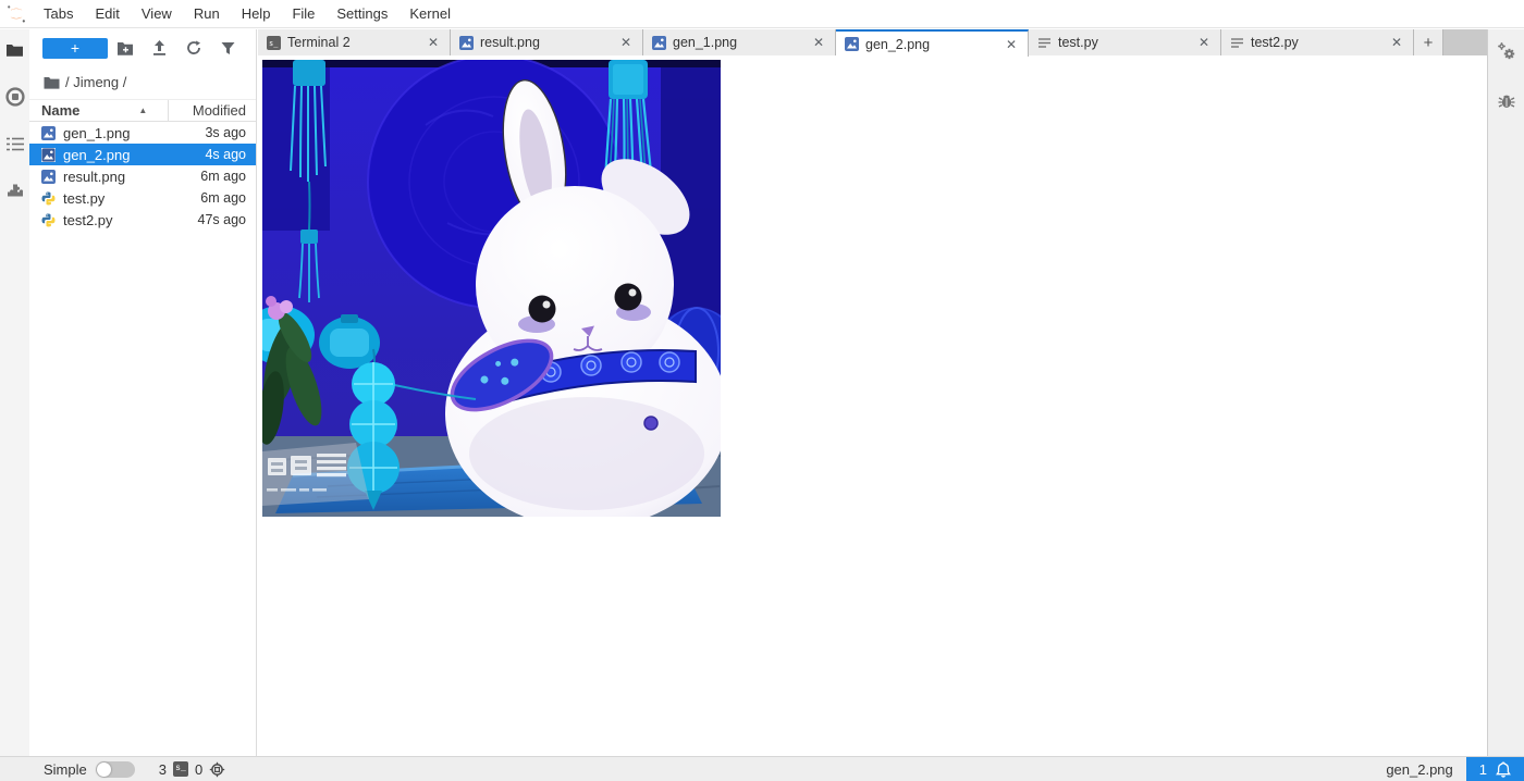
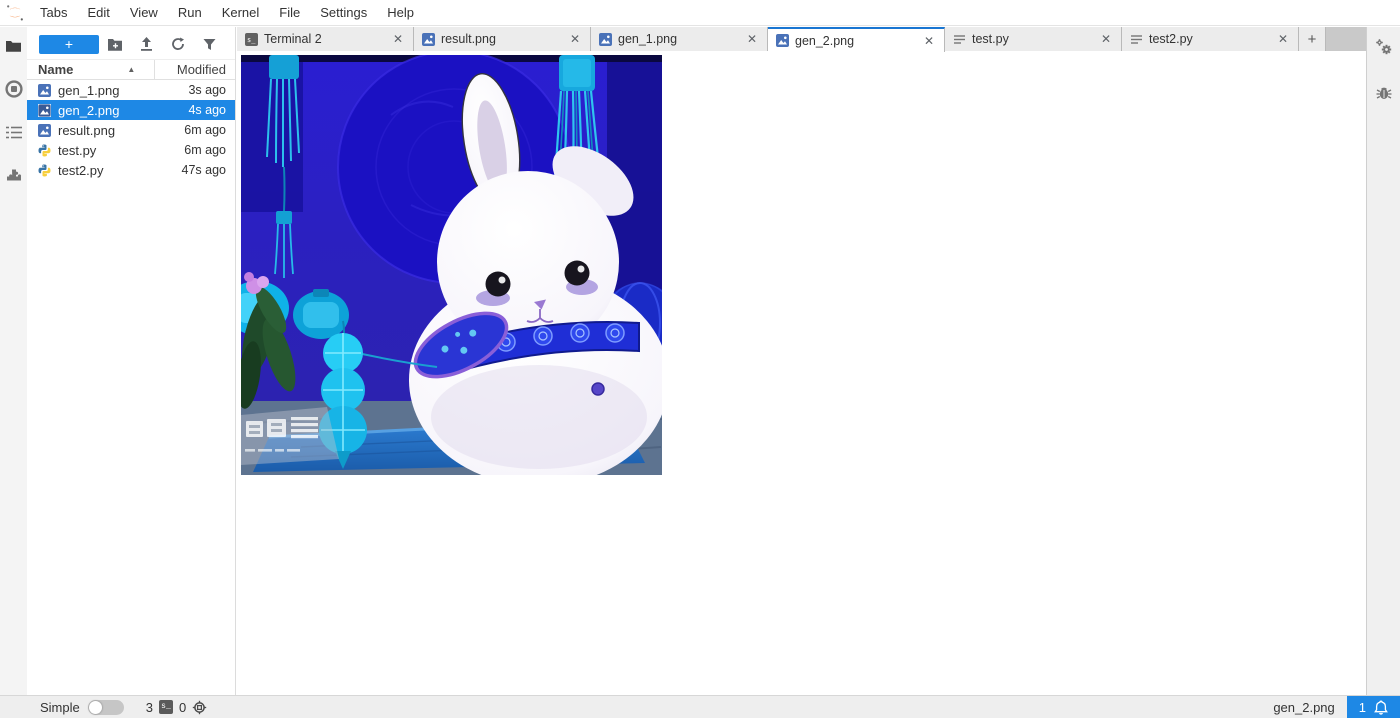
  Tabs
  Edit
  View
  Run
- Help
+ Kernel
  File
  Settings
- Kernel
+ Help
  +
- / Jimeng /
  Name
  ▲
  Modified
  gen_1.png
  3s ago
  gen_2.png
  4s ago
  result.png
  6m ago
  test.py
  6m ago
  test2.py
  47s ago
  s_
  Terminal 2
  ✕
  result.png
  ✕
  gen_1.png
  ✕
  gen_2.png
  ✕
  test.py
  ✕
  test2.py
  ✕
  +
  Simple
  3
  s_
  0
  gen_2.png
  1
